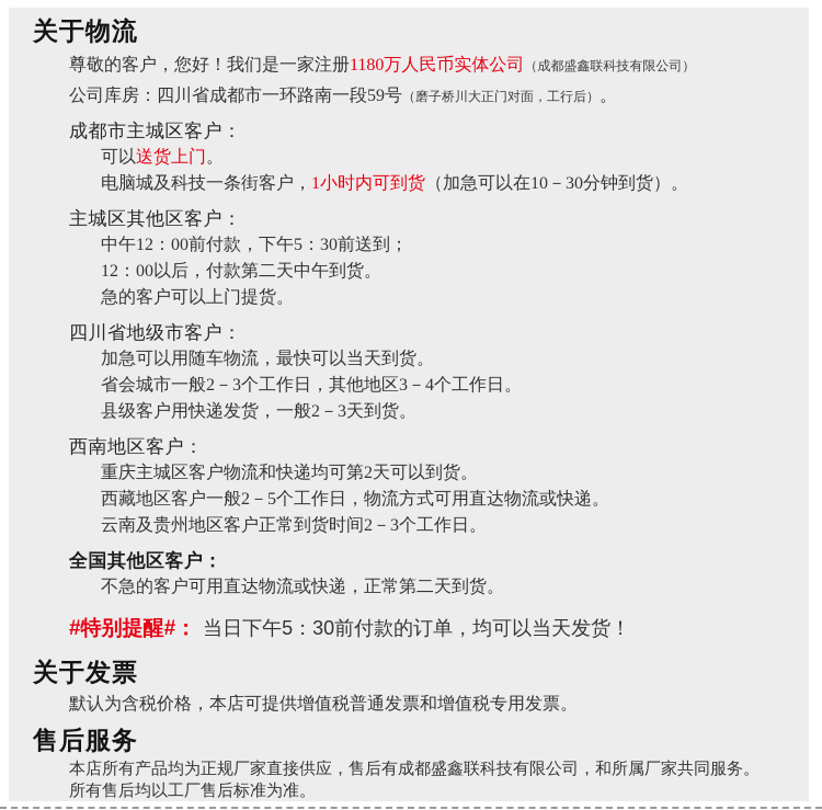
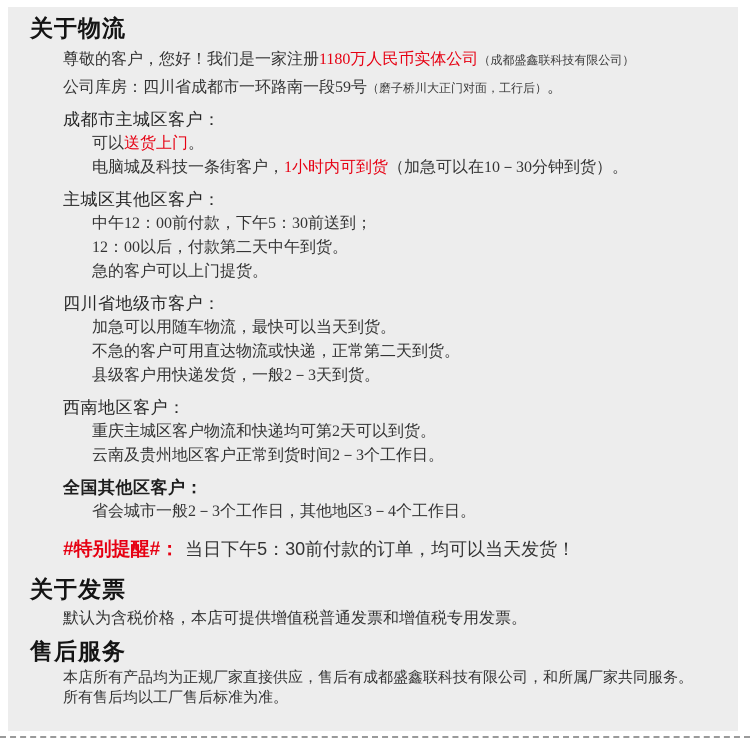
  关于物流
  尊敬的客户，您好！我们是一家注册1180万人民币实体公司（成都盛鑫联科技有限公司）
  公司库房：四川省成都市一环路南一段59号（磨子桥川大正门对面，工行后）。
  成都市主城区客户：
  可以送货上门。
  电脑城及科技一条街客户，1小时内可到货（加急可以在10－30分钟到货）。
  主城区其他区客户：
  中午12：00前付款，下午5：30前送到；
  12：00以后，付款第二天中午到货。
  急的客户可以上门提货。
  四川省地级市客户：
  加急可以用随车物流，最快可以当天到货。
- 省会城市一般2－3个工作日，其他地区3－4个工作日。
+ 不急的客户可用直达物流或快递，正常第二天到货。
  县级客户用快递发货，一般2－3天到货。
  西南地区客户：
  重庆主城区客户物流和快递均可第2天可以到货。
- 西藏地区客户一般2－5个工作日，物流方式可用直达物流或快递。
  云南及贵州地区客户正常到货时间2－3个工作日。
  全国其他区客户：
- 不急的客户可用直达物流或快递，正常第二天到货。
+ 省会城市一般2－3个工作日，其他地区3－4个工作日。
  #特别提醒#： 当日下午5：30前付款的订单，均可以当天发货！
  关于发票
  默认为含税价格，本店可提供增值税普通发票和增值税专用发票。
  售后服务
  本店所有产品均为正规厂家直接供应，售后有成都盛鑫联科技有限公司，和所属厂家共同服务。
  所有售后均以工厂售后标准为准。
